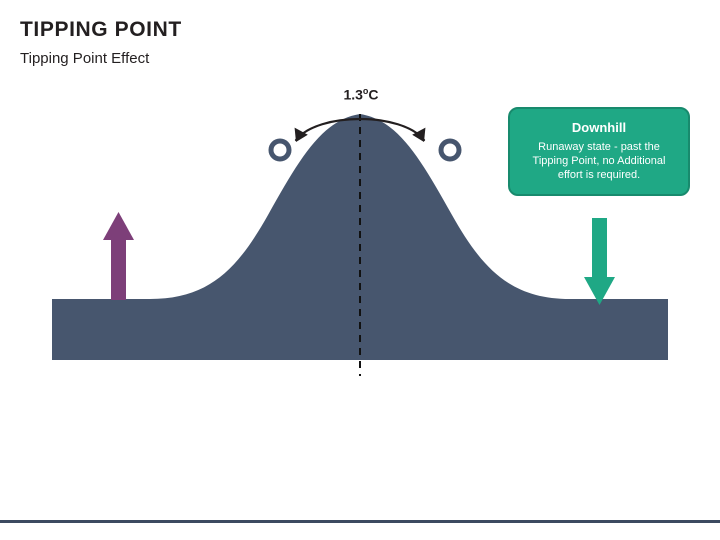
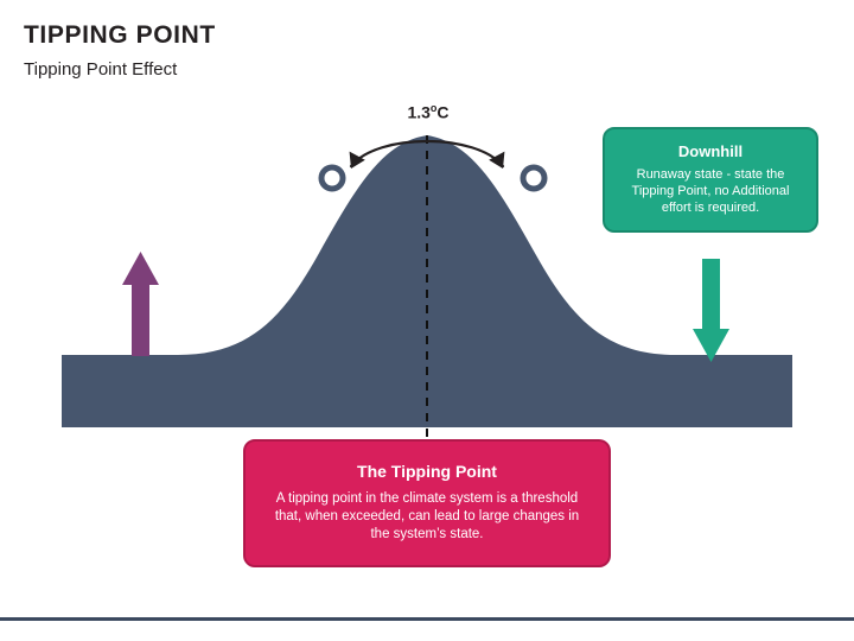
  TIPPING POINT
  Tipping Point Effect
  1.3oC
  Downhill
- Runaway state - past the Tipping Point, no Additional effort is required.
+ Runaway state - state the Tipping Point, no Additional effort is required.
+ The Tipping Point
+ A tipping point in the climate system is a threshold that, when exceeded, can lead to large changes in the system’s state.
